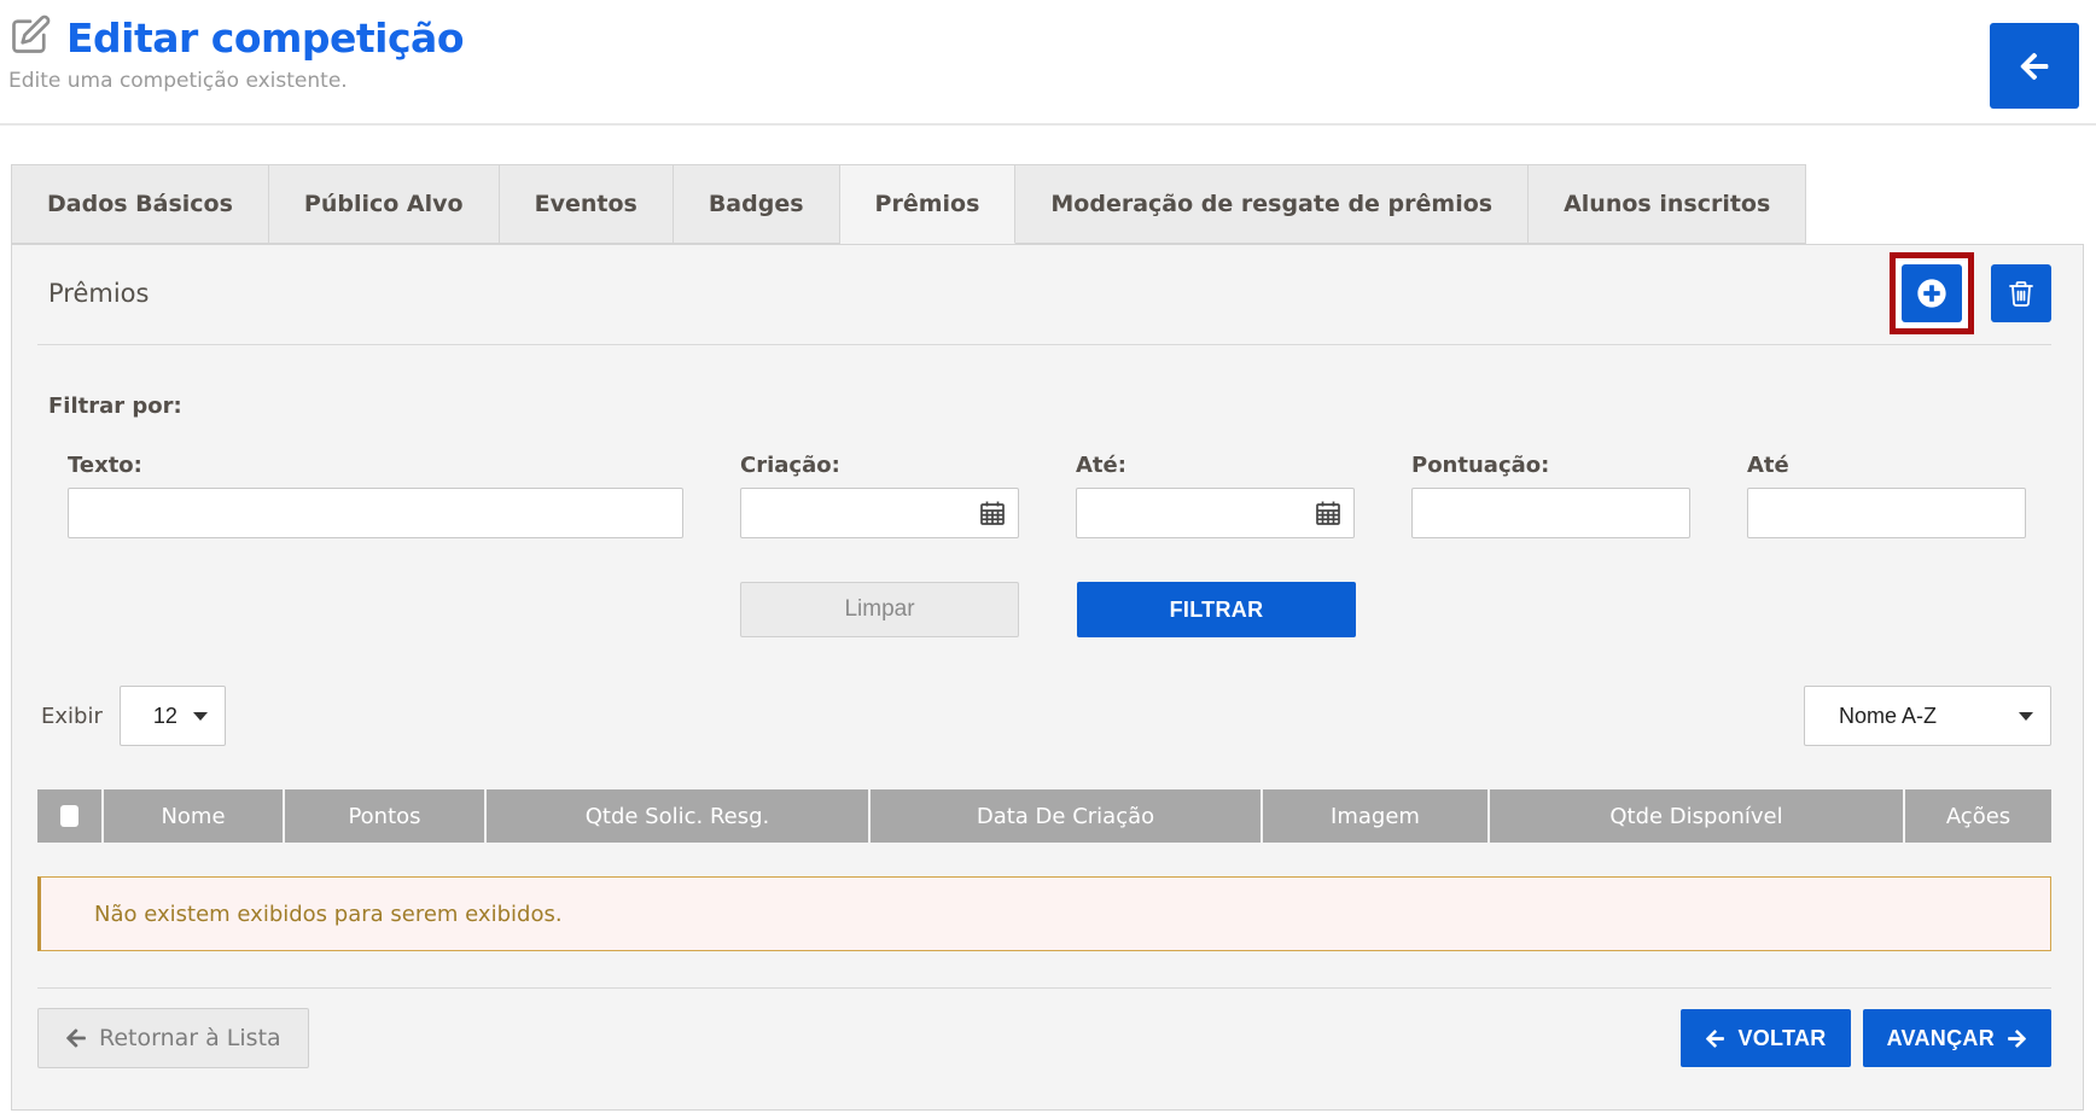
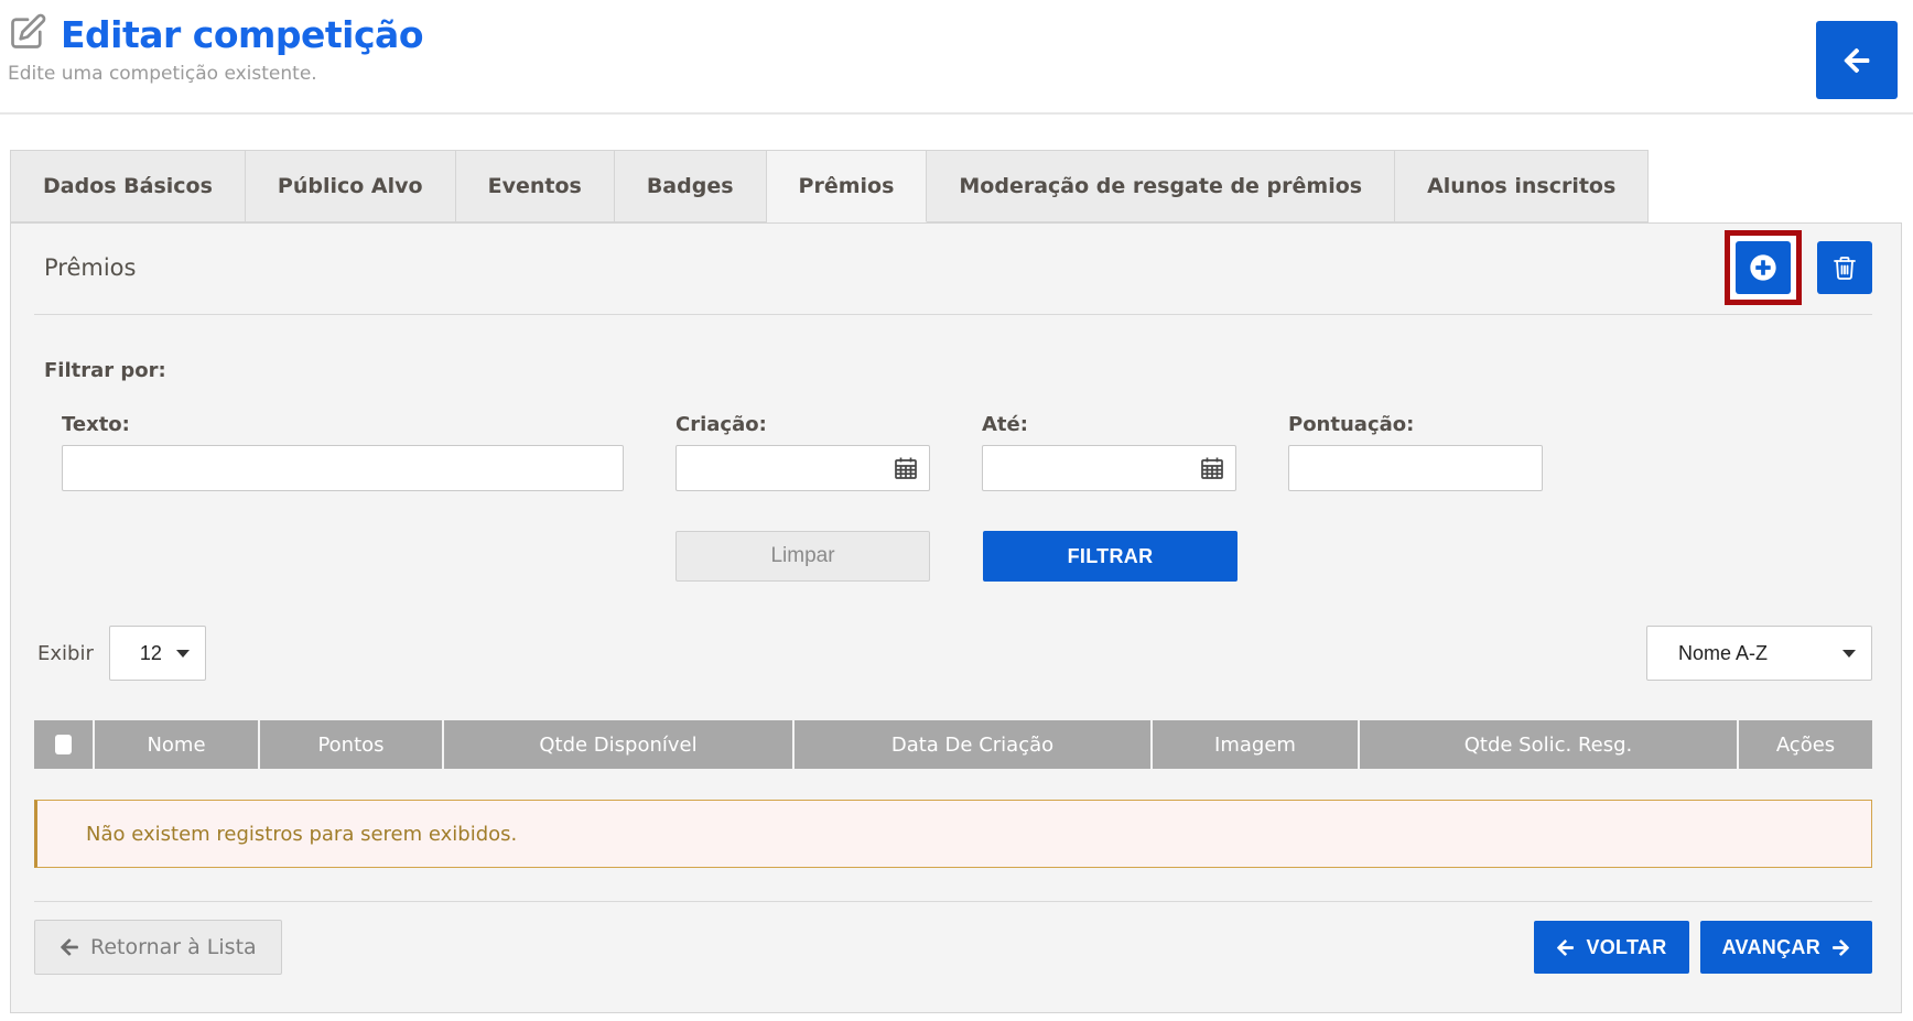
  Editar competição
  Edite uma competição existente.
  Dados Básicos
  Público Alvo
  Eventos
  Badges
  Prêmios
  Moderação de resgate de prêmios
  Alunos inscritos
  Prêmios
  Filtrar por:
  Texto:
  Criação:
  Até:
  Pontuação:
- Até
  Limpar
  FILTRAR
  Exibir
  12
  Nome A-Z
  Nome
  Pontos
- Qtde Solic. Resg.
+ Qtde Disponível
  Data De Criação
  Imagem
- Qtde Disponível
+ Qtde Solic. Resg.
  Ações
- Não existem exibidos para serem exibidos.
+ Não existem registros para serem exibidos.
  Retornar à Lista
  VOLTAR
  AVANÇAR
